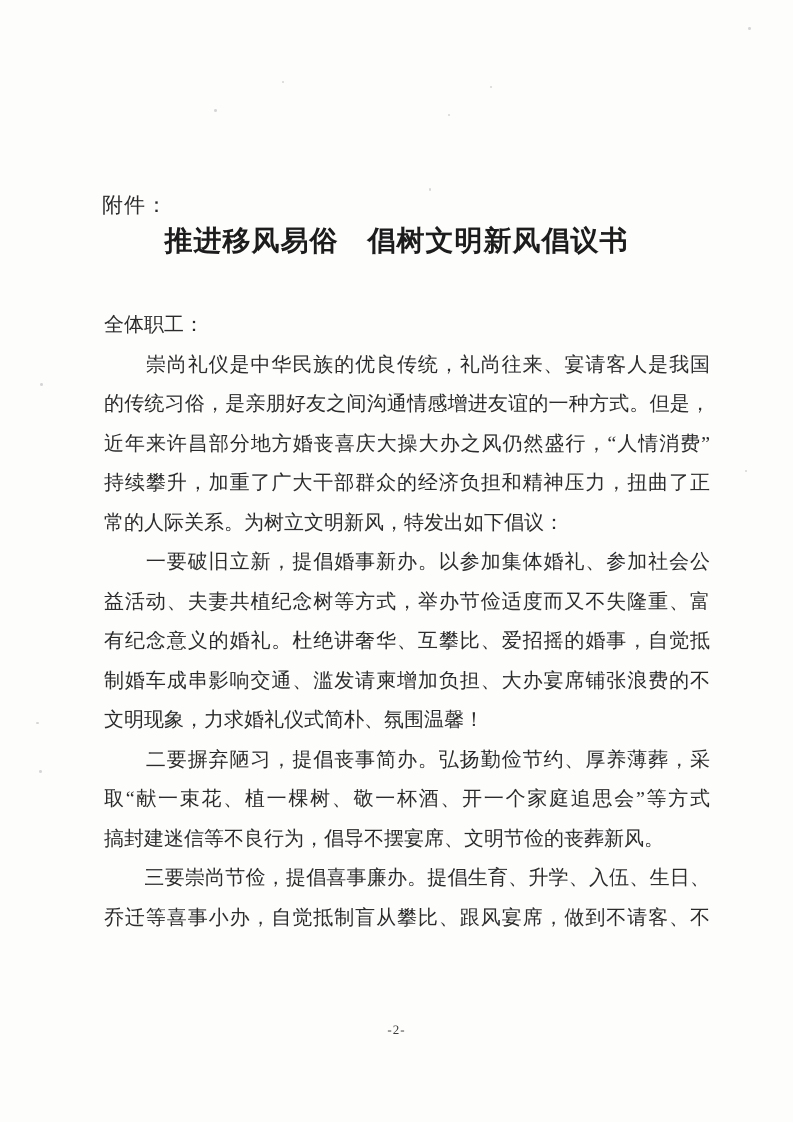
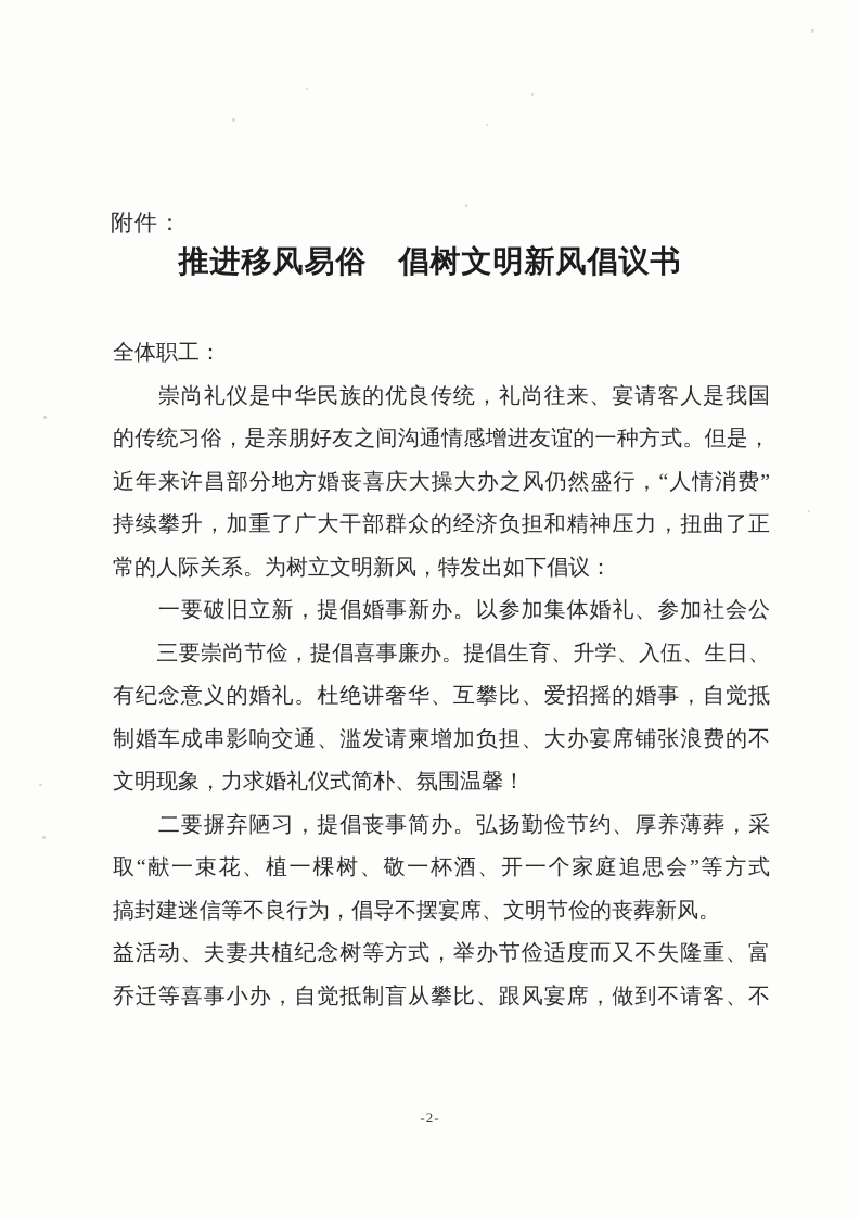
  附件：
  推进移风易俗 倡树文明新风倡议书
  全体职工：
  崇尚礼仪是中华民族的优良传统，礼尚往来、宴请客人是我国
  的传统习俗，是亲朋好友之间沟通情感增进友谊的一种方式。但是，
  近年来许昌部分地方婚丧喜庆大操大办之风仍然盛行，“人情消费”
  持续攀升，加重了广大干部群众的经济负担和精神压力，扭曲了正
  常的人际关系。为树立文明新风，特发出如下倡议：
  一要破旧立新，提倡婚事新办。以参加集体婚礼、参加社会公
- 益活动、夫妻共植纪念树等方式，举办节俭适度而又不失隆重、富
+ 三要崇尚节俭，提倡喜事廉办。提倡生育、升学、入伍、生日、
  有纪念意义的婚礼。杜绝讲奢华、互攀比、爱招摇的婚事，自觉抵
  制婚车成串影响交通、滥发请柬增加负担、大办宴席铺张浪费的不
  文明现象，力求婚礼仪式简朴、氛围温馨！
  二要摒弃陋习，提倡丧事简办。弘扬勤俭节约、厚养薄葬，采
  取“献一束花、植一棵树、敬一杯酒、开一个家庭追思会”等方式
  搞封建迷信等不良行为，倡导不摆宴席、文明节俭的丧葬新风。
- 三要崇尚节俭，提倡喜事廉办。提倡生育、升学、入伍、生日、
+ 益活动、夫妻共植纪念树等方式，举办节俭适度而又不失隆重、富
  乔迁等喜事小办，自觉抵制盲从攀比、跟风宴席，做到不请客、不
  -2-
